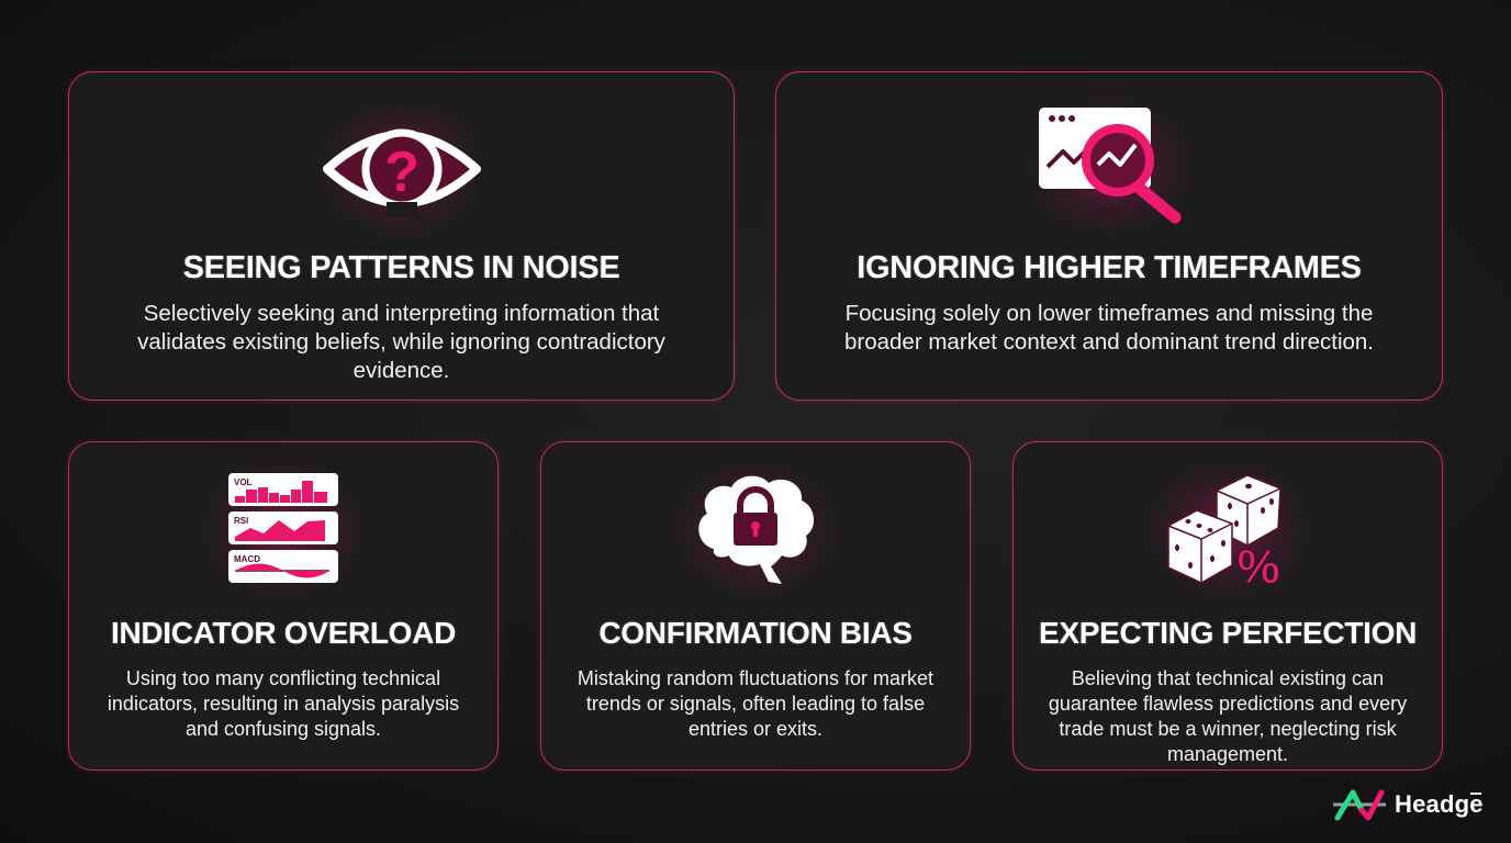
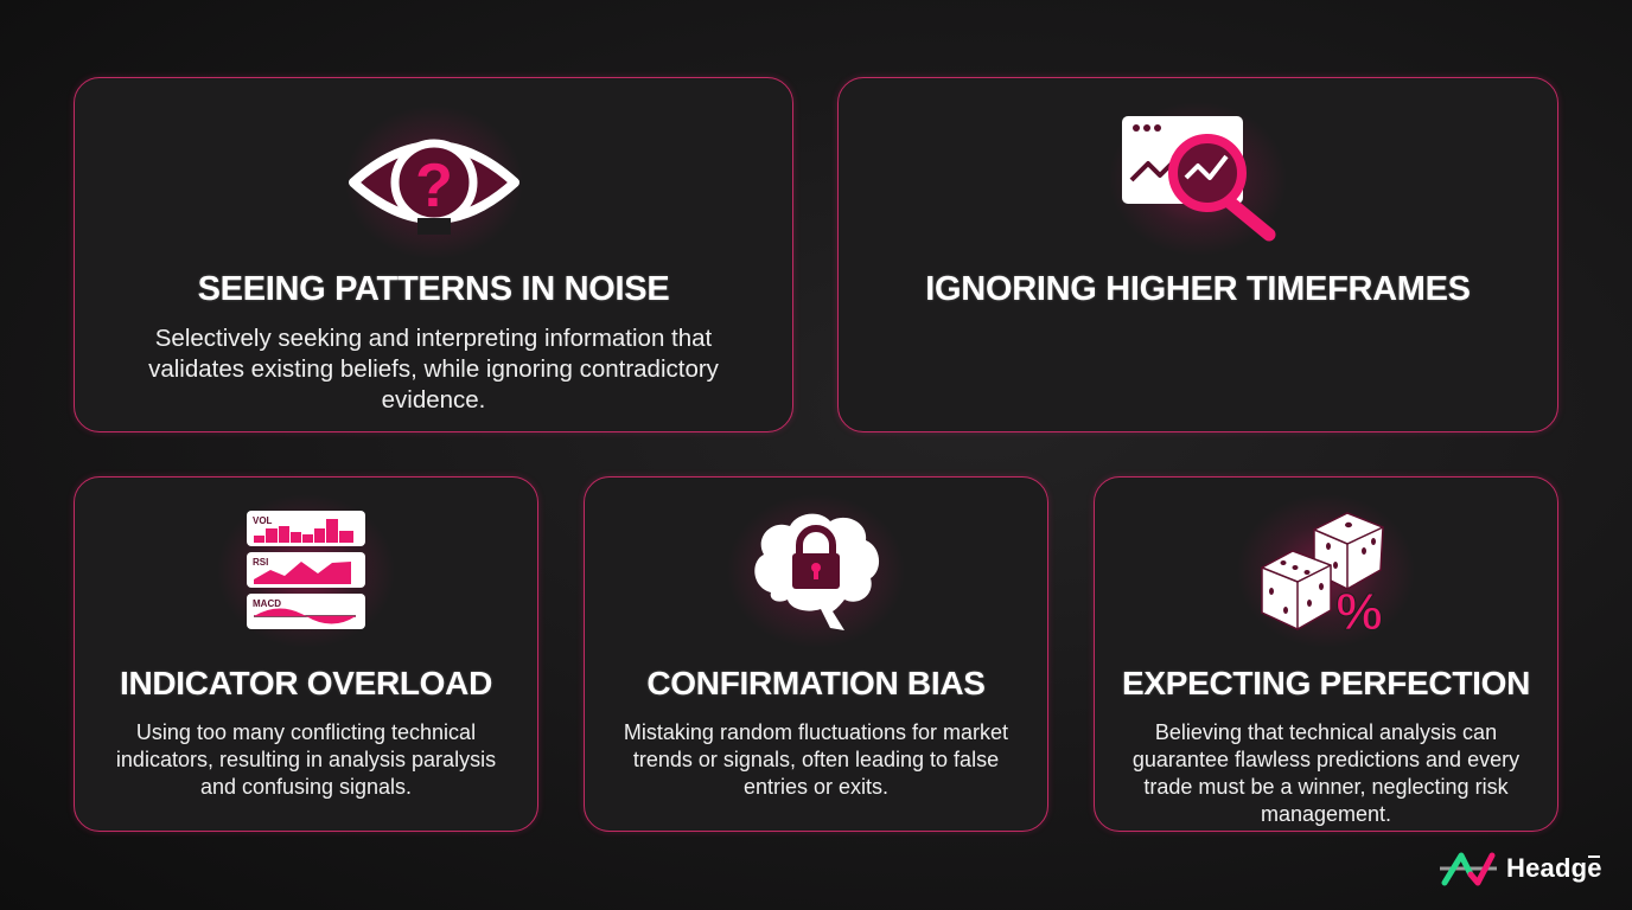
  ?
  SEEING PATTERNS IN NOISE
  Selectively seeking and interpreting information that validates existing beliefs, while ignoring contradictory evidence.
  IGNORING HIGHER TIMEFRAMES
- Focusing solely on lower timeframes and missing the broader market context and dominant trend direction.
  VOL
  RSI
  MACD
  INDICATOR OVERLOAD
  Using too many conflicting technical indicators, resulting in analysis paralysis and confusing signals.
  CONFIRMATION BIAS
  Mistaking random fluctuations for market trends or signals, often leading to false entries or exits.
  %
  EXPECTING PERFECTION
- Believing that technical existing can guarantee flawless predictions and every trade must be a winner, neglecting risk management.
+ Believing that technical analysis can guarantee flawless predictions and every trade must be a winner, neglecting risk management.
  Headge
